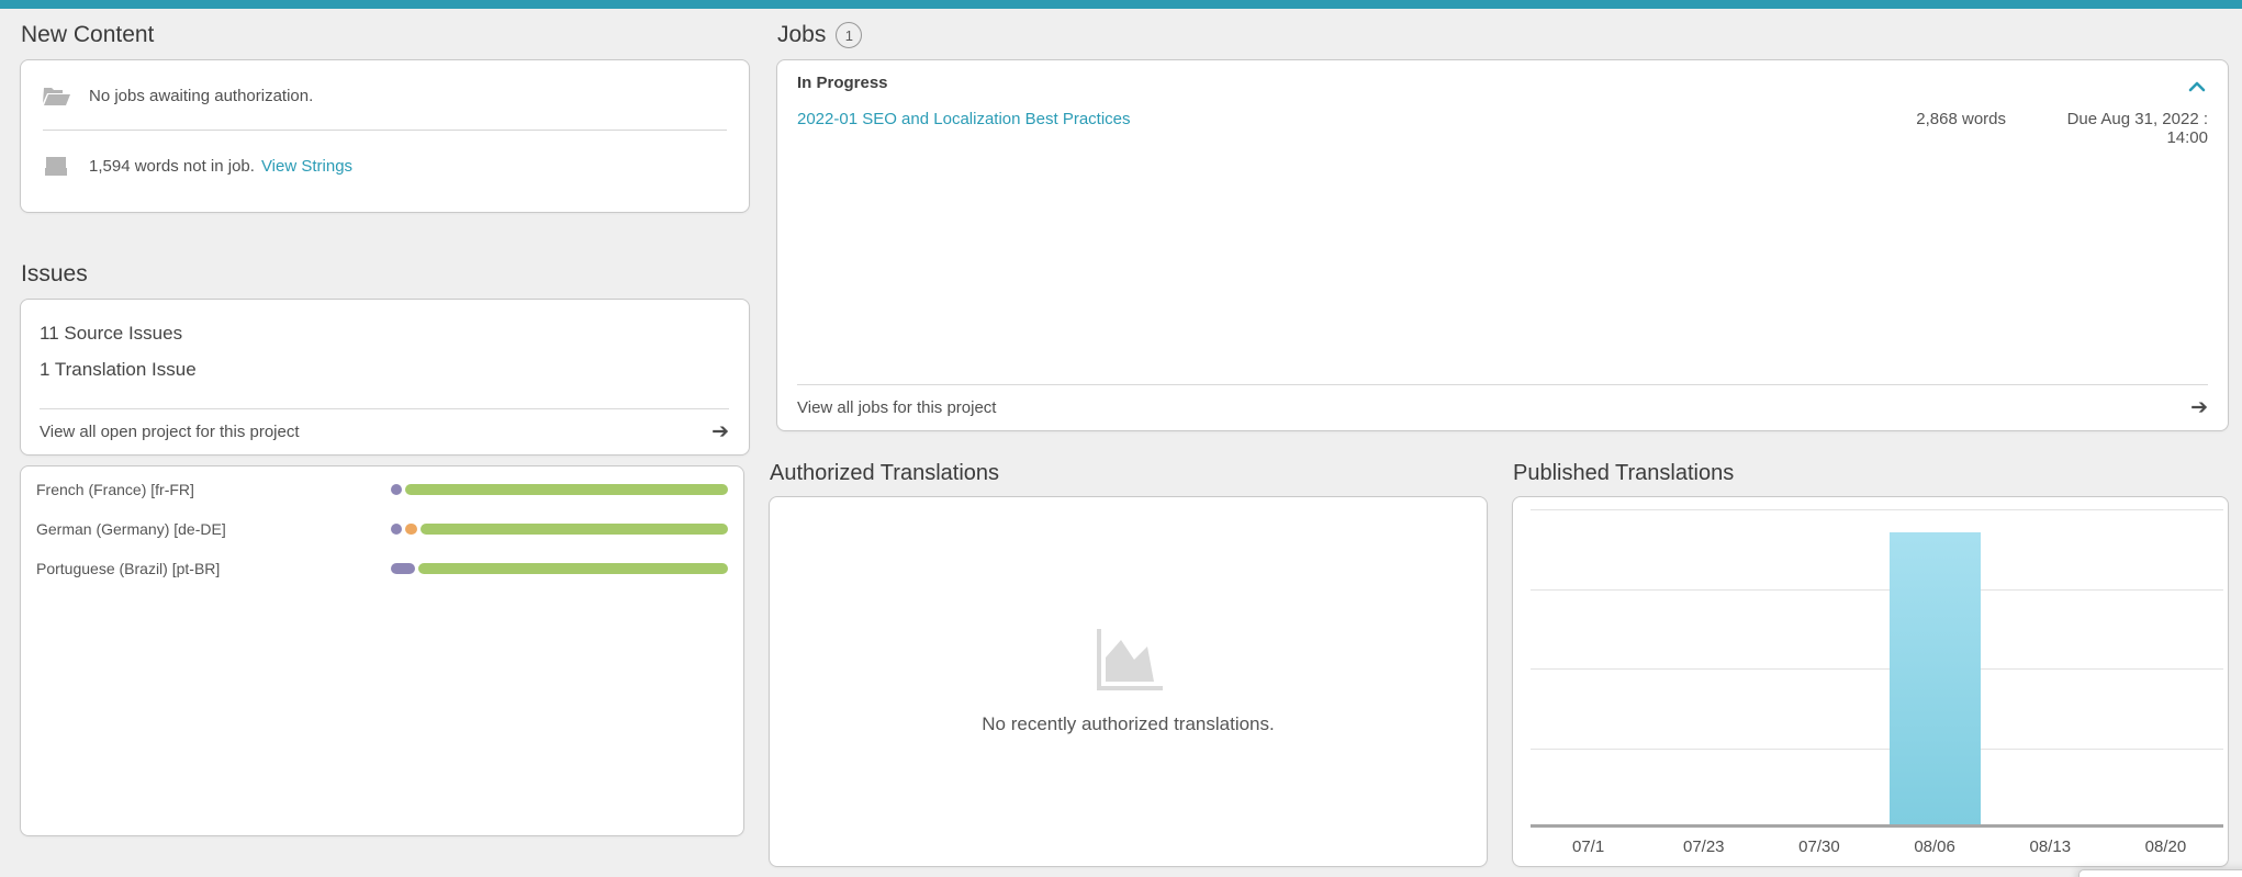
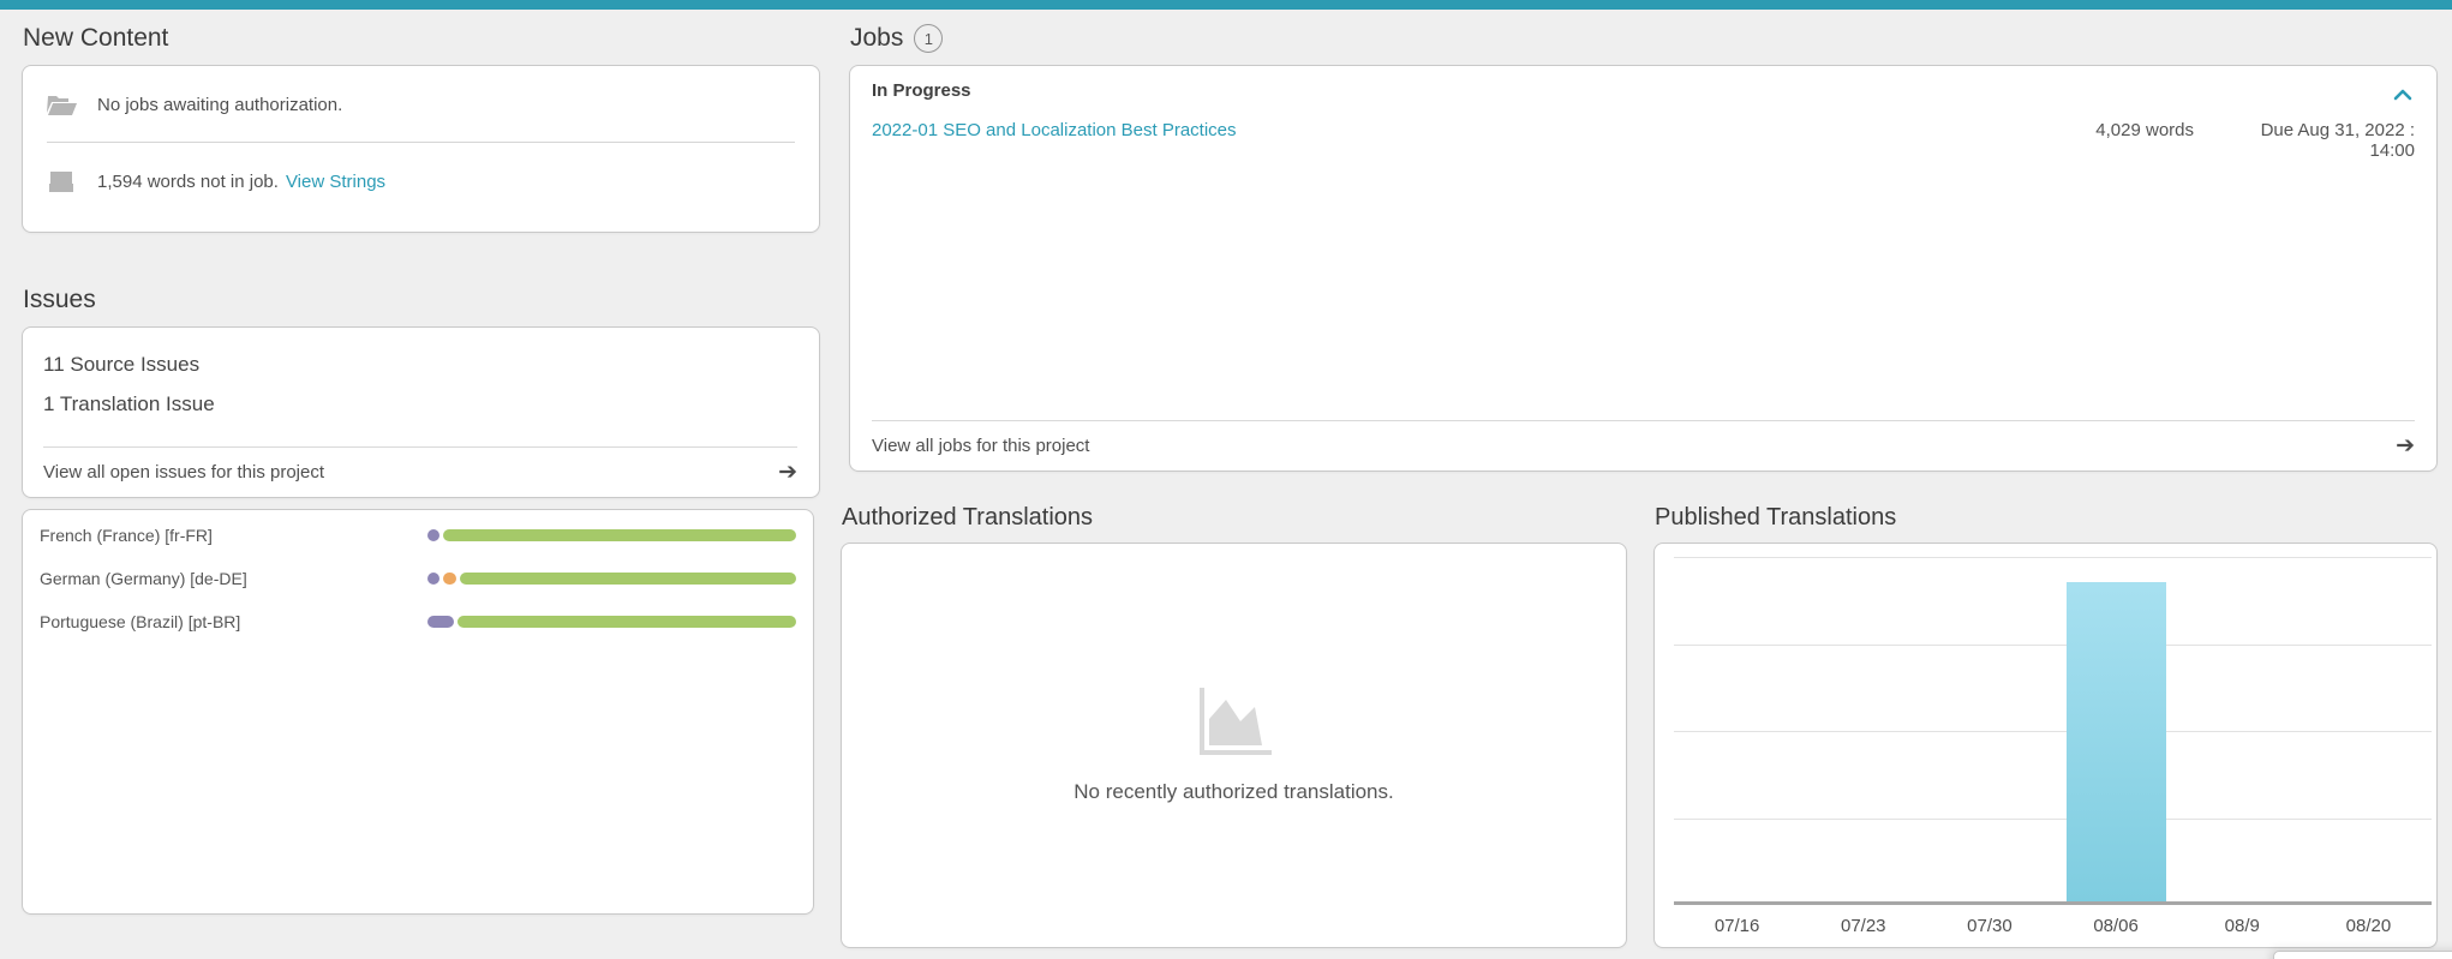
  New Content
  No jobs awaiting authorization.
  1,594 words not in job.
  View Strings
  Issues
  11 Source Issues
  1 Translation Issue
- View all open project for this project
+ View all open issues for this project
  ➔
  Jobs
  1
  In Progress
  2022-01 SEO and Localization Best Practices
- 2,868 words
+ 4,029 words
  Due Aug 31, 2022 : 14:00
  View all jobs for this project
  ➔
  French (France) [fr-FR]
  German (Germany) [de-DE]
  Portuguese (Brazil) [pt-BR]
  Authorized Translations
  No recently authorized translations.
  Published Translations
- 07/1
+ 07/16
  07/23
  07/30
  08/06
- 08/13
+ 08/9
  08/20
